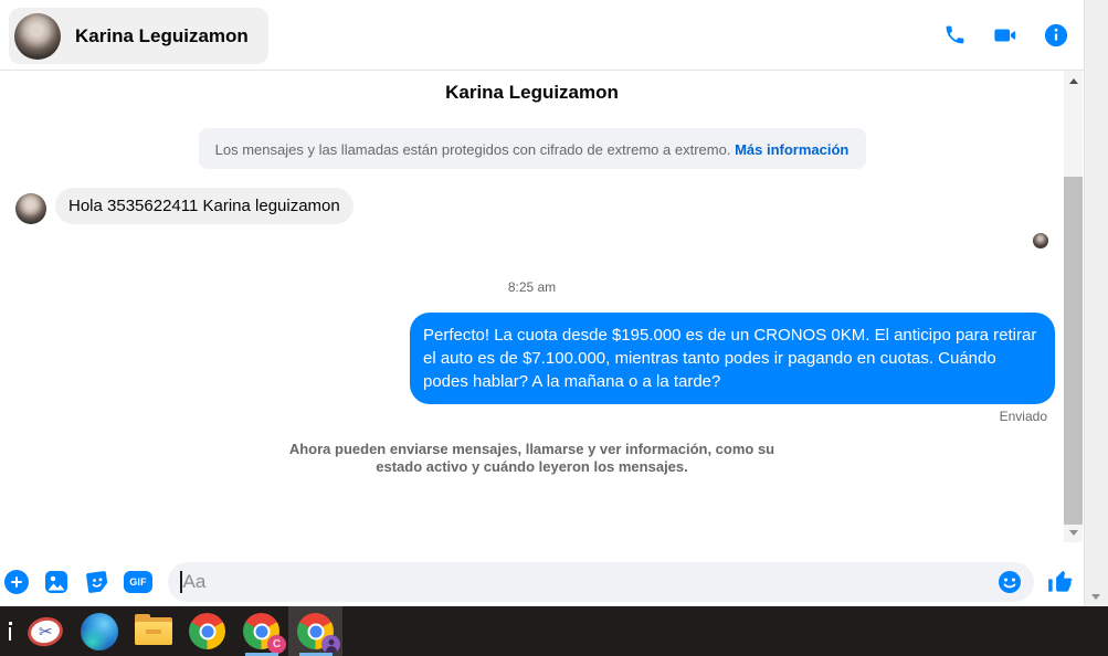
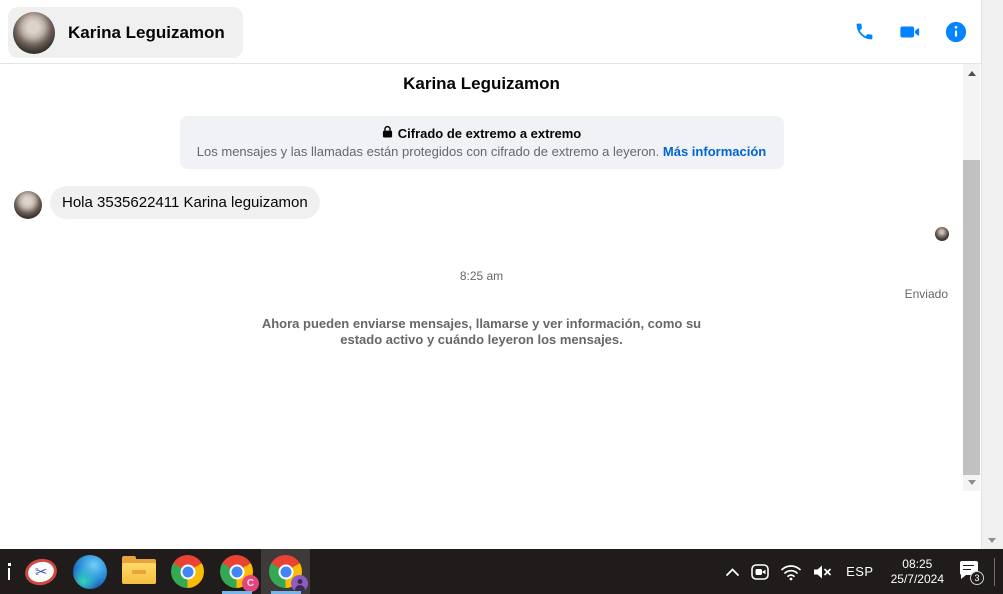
  Karina Leguizamon
  Karina Leguizamon
+ Cifrado de extremo a extremo
- Los mensajes y las llamadas están protegidos con cifrado de extremo a extremo. Más información
+ Los mensajes y las llamadas están protegidos con cifrado de extremo a leyeron. Más información
  Hola 3535622411 Karina leguizamon
  8:25 am
- Perfecto! La cuota desde $195.000 es de un CRONOS 0KM. El anticipo para retirar el auto es de $7.100.000, mientras tanto podes ir pagando en cuotas. Cuándo podes hablar? A la mañana o a la tarde?
  Enviado
  Ahora pueden enviarse mensajes, llamarse y ver información, como su estado activo y cuándo leyeron los mensajes.
- GIF
- Aa
  C
+ ESP
+ 08:25
+ 25/7/2024
+ 3
